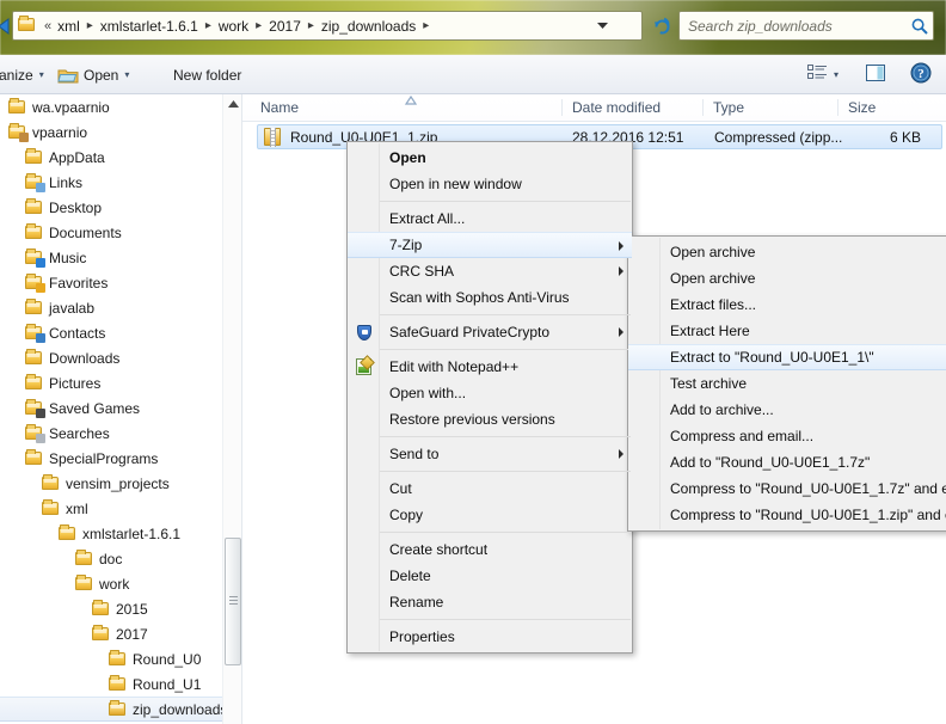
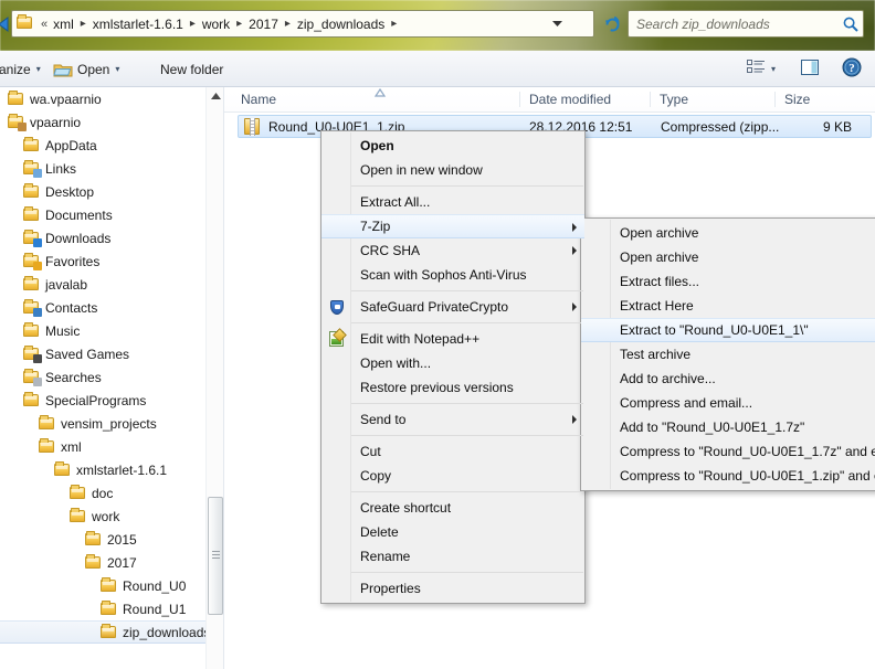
  «
  xml
  ▸
  xmlstarlet-1.6.1
  ▸
  work
  ▸
  2017
  ▸
  zip_downloads
  ▸
  Search zip_downloads
  ▾
  Open
  ▾
  New folder
  ▾
  ?
  wa.vpaarnio
  vpaarnio
  AppData
  Links
  Desktop
  Documents
- Music
+ Downloads
  Favorites
  javalab
  Contacts
- Downloads
+ Music
- Pictures
  Saved Games
  Searches
  SpecialPrograms
  vensim_projects
  xml
  xmlstarlet-1.6.1
  doc
  work
  2015
  2017
  Round_U0
  Round_U1
  zip_download
  Name
  Date modified
  Type
  Size
  Round_U0-U0E1_1.zip
  28.12.2016 12:51
  Compressed (zipp...
- 6 KB
+ 9 KB
  Open
  Open in new window
  Extract All...
  7-Zip
  CRC SHA
  Scan with Sophos Anti-Virus
  SafeGuard PrivateCrypto
  Edit with Notepad++
  Open with...
  Restore previous versions
  Send to
  Cut
  Copy
  Create shortcut
  Delete
  Rename
  Properties
  Open archive
  Open archive
  Extract files...
  Extract Here
  Extract to "Round_U0-U0E1_1\"
  Test archive
  Add to archive...
  Compress and email...
  Add to "Round_U0-U0E1_1.7z"
  Compress to "Round_U0-U0E1_1.7z" and
  Compress to "Round_U0-U0E1_1.zip" and
